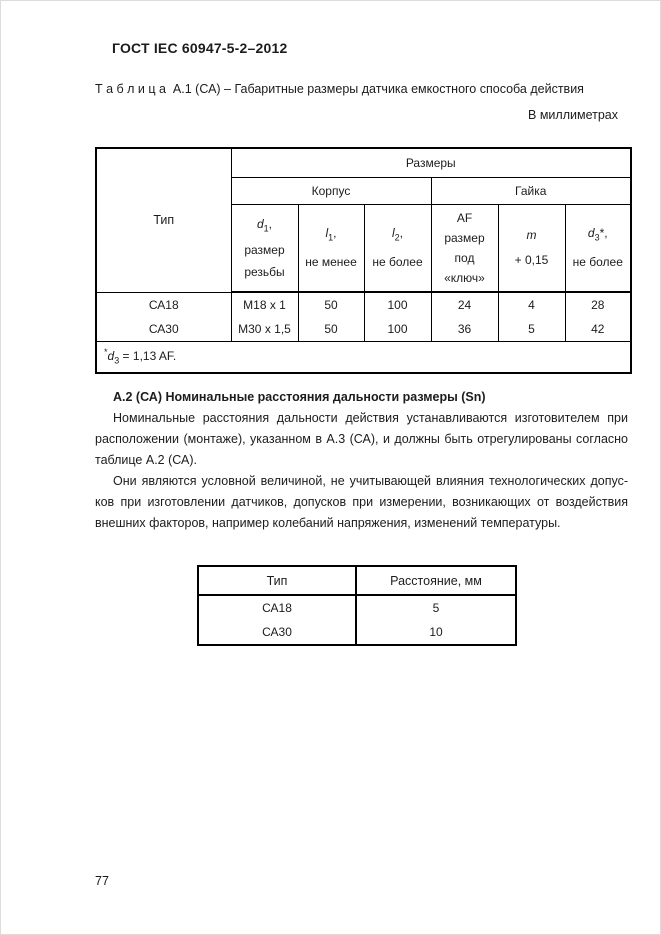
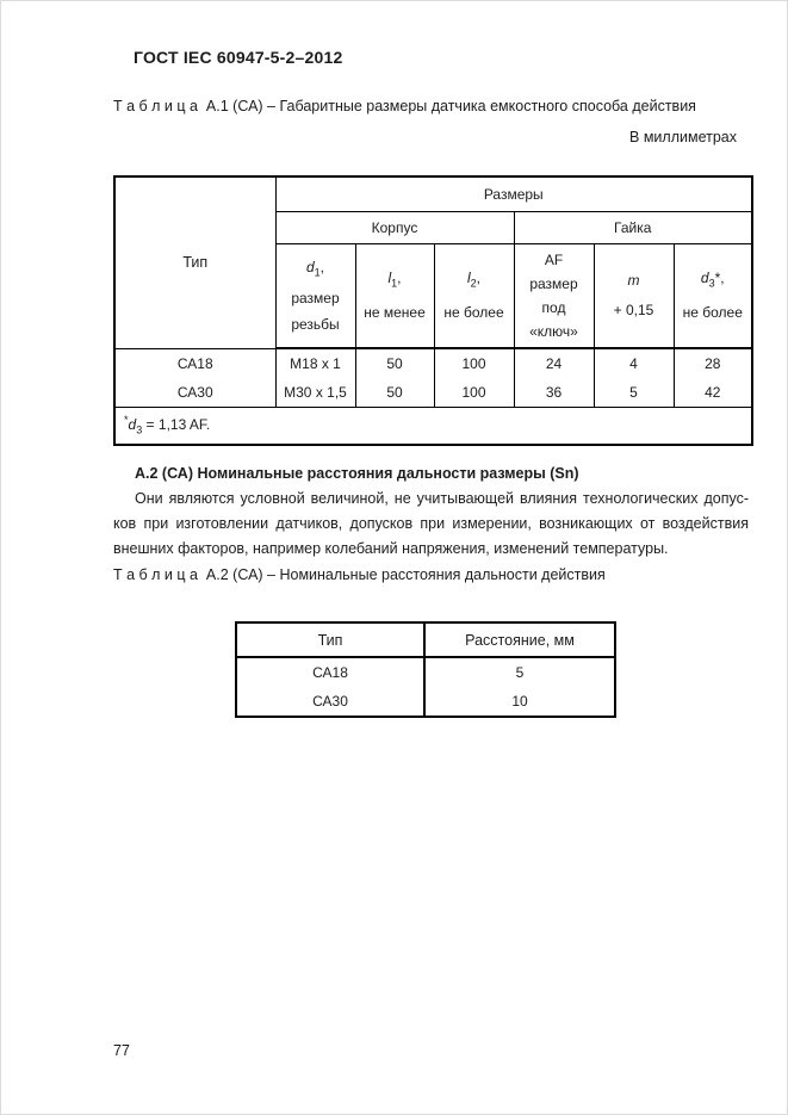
  ГОСТ IEC 60947-5-2–2012
  Т а б л и ц а А.1 (СА) – Габаритные размеры датчика емкостного способа действия
  В миллиметрах
  Тип	Размеры
  Корпус	Гайка
  d1, размер резьбы	l1, не менее	l2, не более	AF размер под «ключ»	m + 0,15	d3*, не более
  СА18	М18 х 1	50	100	24	4	28
  СА30	М30 х 1,5	50	100	36	5	42
  *d3 = 1,13 AF.
  А.2 (СА) Номинальные расстояния дальности размеры (Sn)
- Номинальные расстояния дальности действия устанавливаются изготовителем при расположении (монтаже), указанном в А.3 (СА), и должны быть отрегулированы согласно таблице А.2 (СА).
  Они являются условной величиной, не учитывающей влияния технологических допус­ков при изготовлении датчиков, допусков при измерении, возникающих от воздействия внешних факторов, например колебаний напряжения, изменений температуры.
+ Т а б л и ц а А.2 (СА) – Номинальные расстояния дальности действия
  Тип	Расстояние, мм
  СА18	5
  СА30	10
  77
